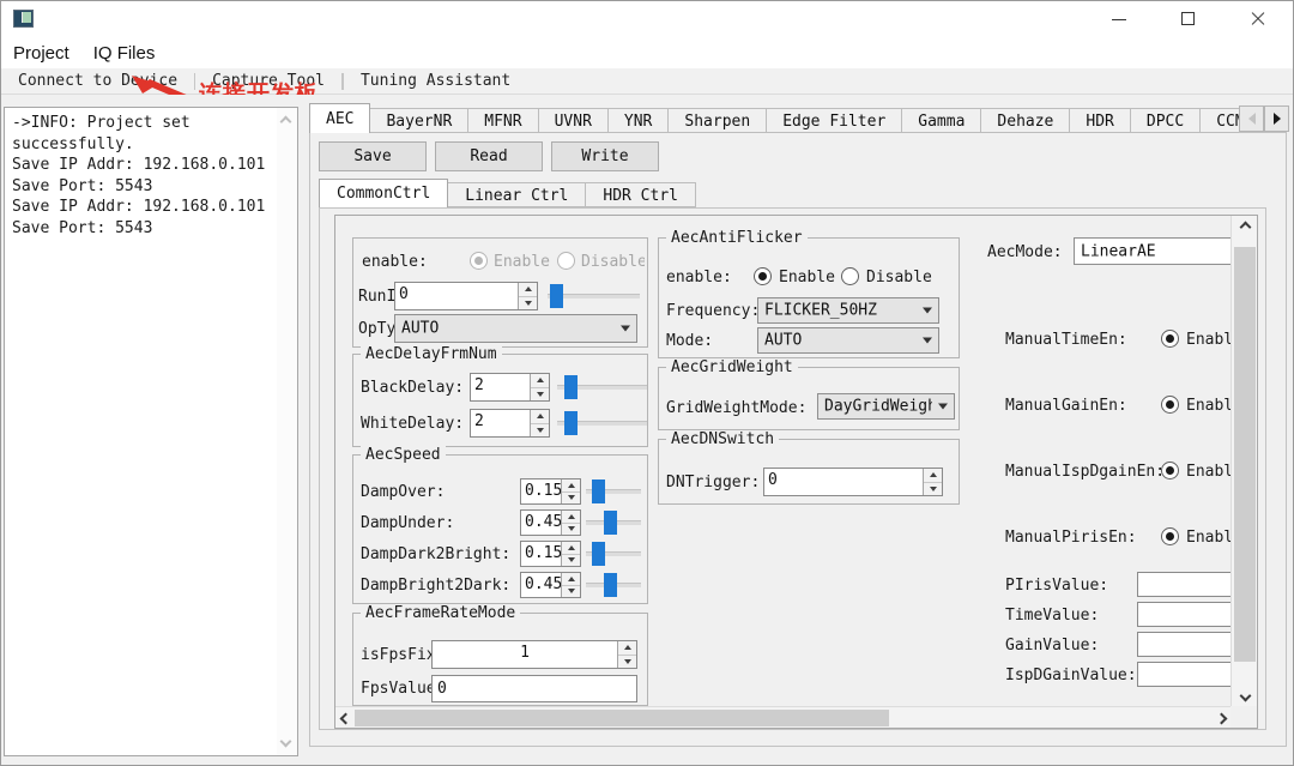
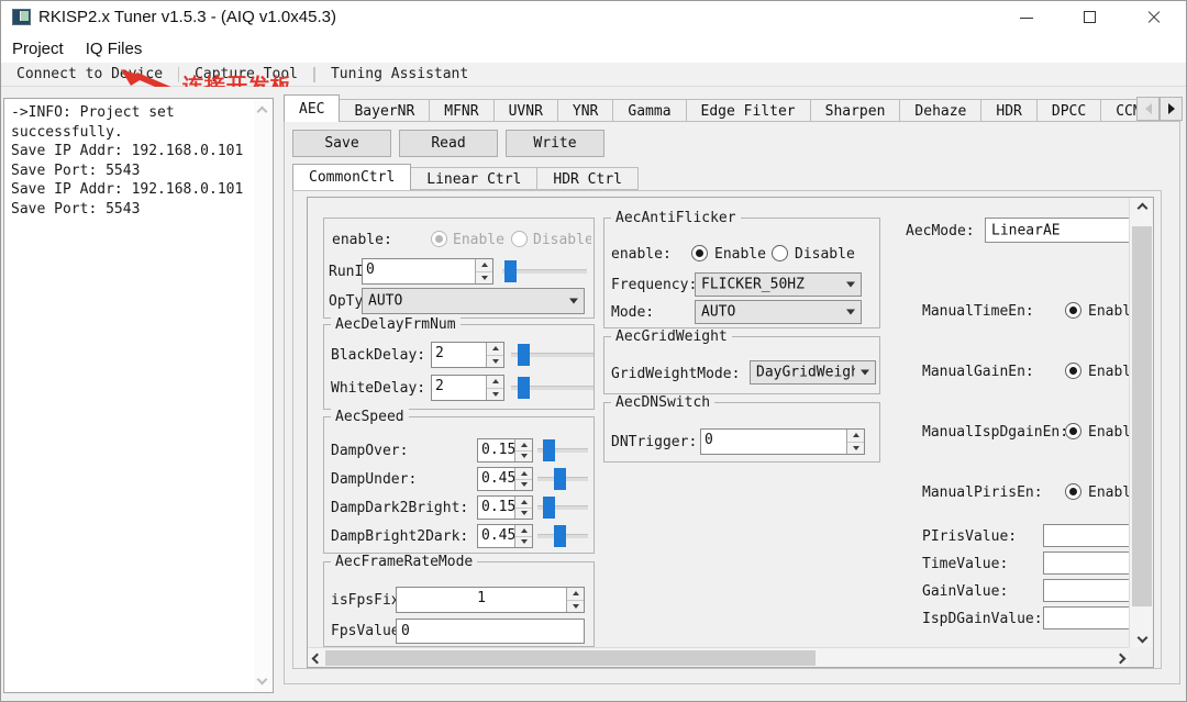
+ RKISP2.x Tuner v1.5.3 - (AIQ v1.0x45.3)
  Project
  IQ Files
  Connect to Dce
  Capture Tool
  Tuning Assistant
  ->INFO: Project set
  successfully.
  Save IP Addr: 192.168.0.101
  Save Port: 5543
  Save IP Addr: 192.168.0.101
  Save Port: 5543
  AEC
  BayerNR
  MFNR
  UVNR
  YNR
- Sharpen
+ Gamma
  Edge Filter
- Gamma
+ Sharpen
  Dehaze
  HDR
  DPCC
  Save
  Read
  Write
  CommonCtrl
  Linear Ctrl
  HDR Ctrl
  enable:
  Enable
  Disable
  0
  AUTO
  AecDelayFrmNum
  BlackDelay:
  2
  WhiteDelay:
  2
  AecSpeed
  DampOver:
  0.15
  DampUnder:
  0.45
  DampDark2Bright:
  0.15
  DampBright2Dark:
  0.45
  AecFrameRateMode
  isFpsFi
  1
  FpsValu
  0
  AecAntiFlicker
  enable:
  Enable
  Disable
  Frequency:
  FLICKER_50HZ
  Mode:
  AUTO
  AecGridWeight
  GridWeightMode:
  DayGridWeig
  AecDNSwitch
  DNTrigger:
  0
  AecMode:
  LinearAE
  ManualTimeEn:
  Enabl
  ManualGainEn:
  Enabl
  ManualIspDgainEn
  Enabl
  ManualPirisEn:
  Enabl
  PIrisValue:
  TimeValue:
  GainValue:
  IspDGainValue:
